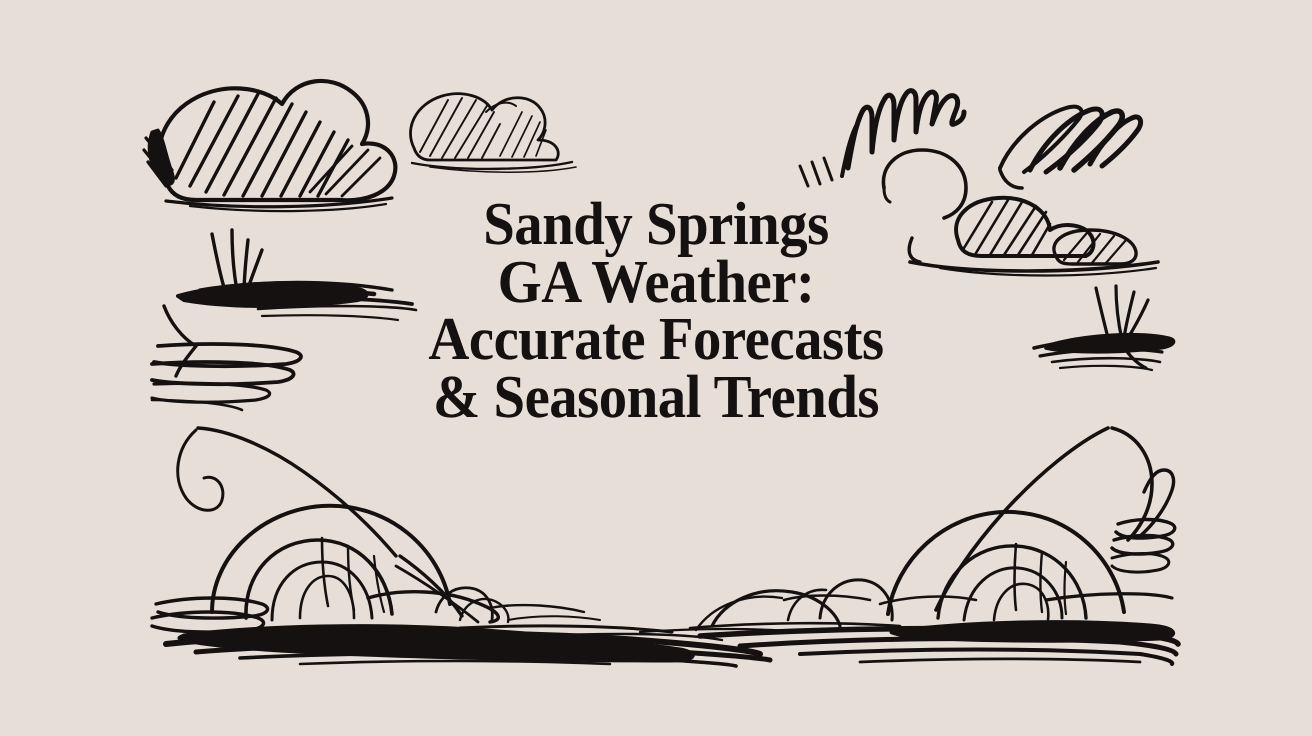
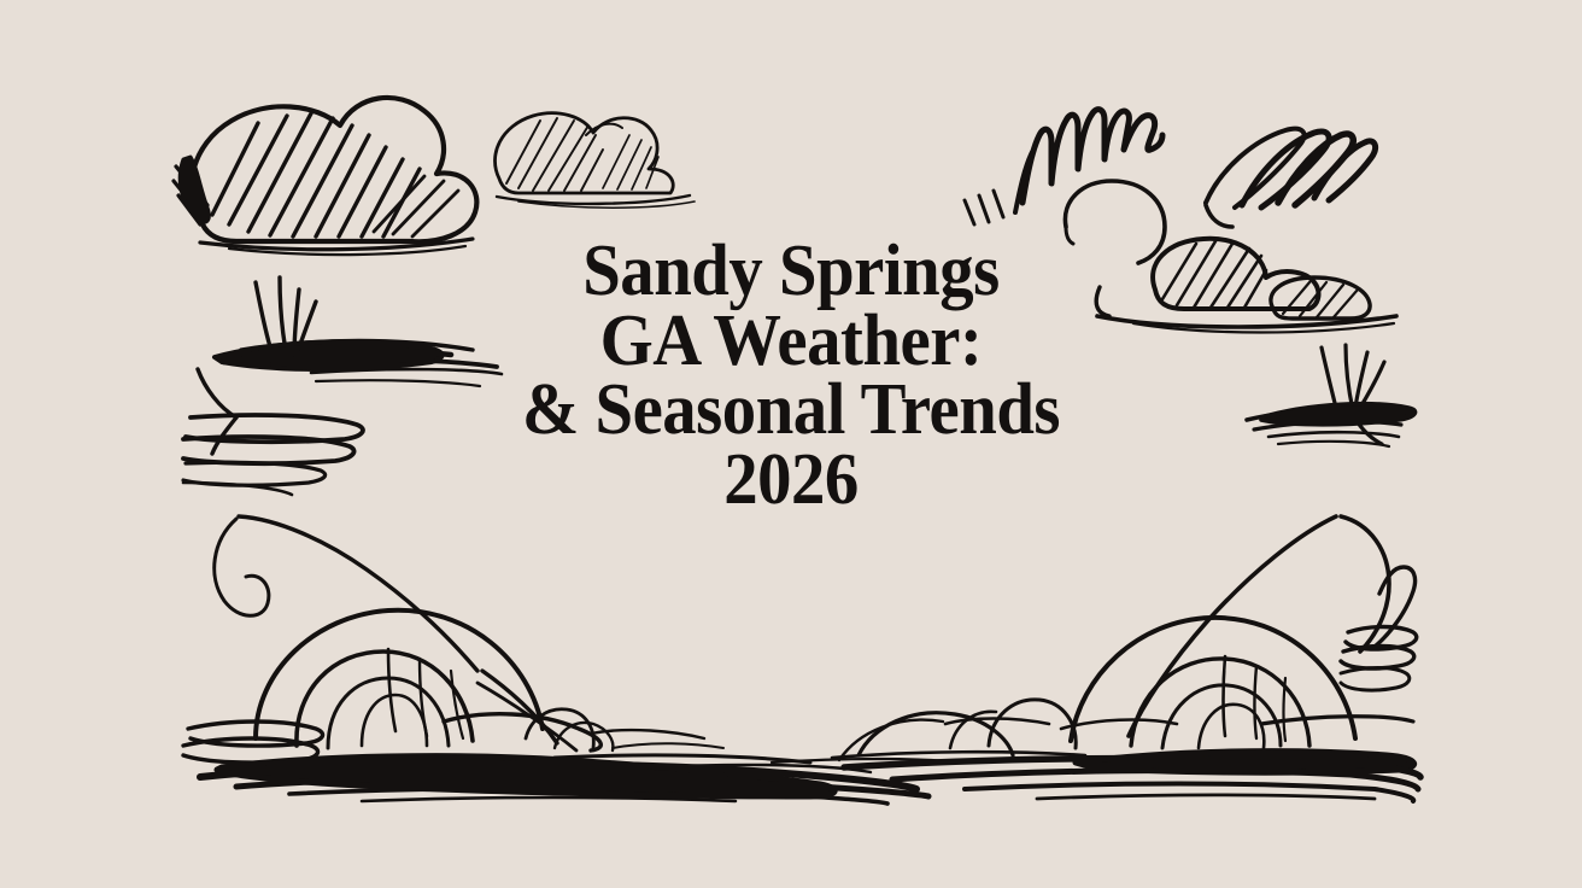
  Sandy Springs
  GA Weather:
- Accurate Forecasts
  & Seasonal Trends
+ 2026
